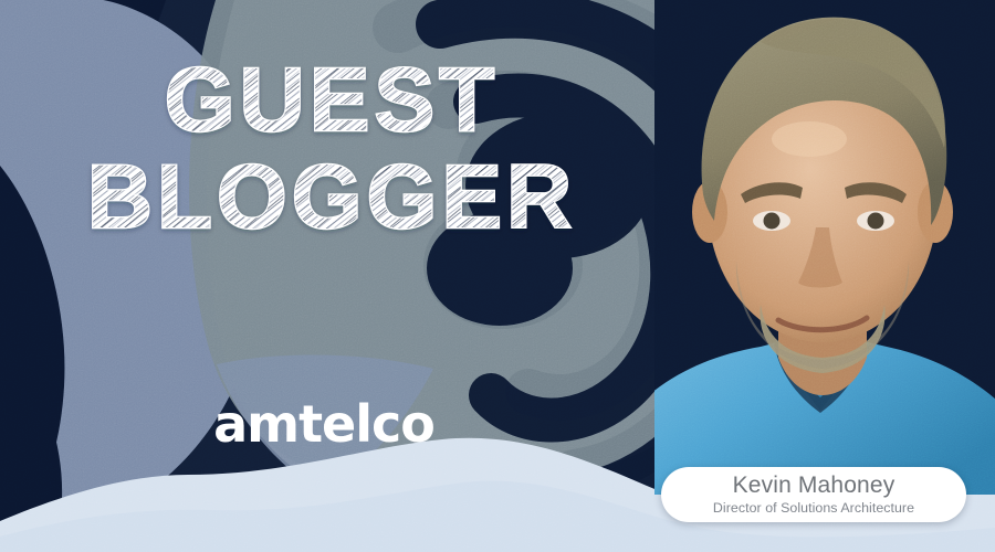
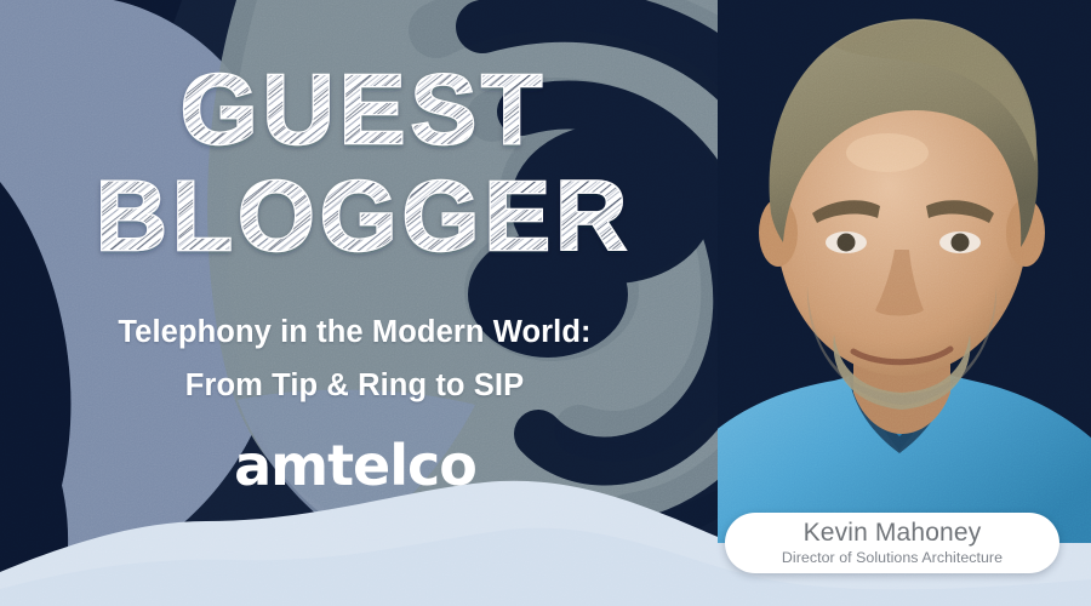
  GUEST
  BLOGGER
+ Telephony in the Modern World:
+ From Tip & Ring to SIP
  amtelco
  Kevin Mahoney
  Director of Solutions Architecture
